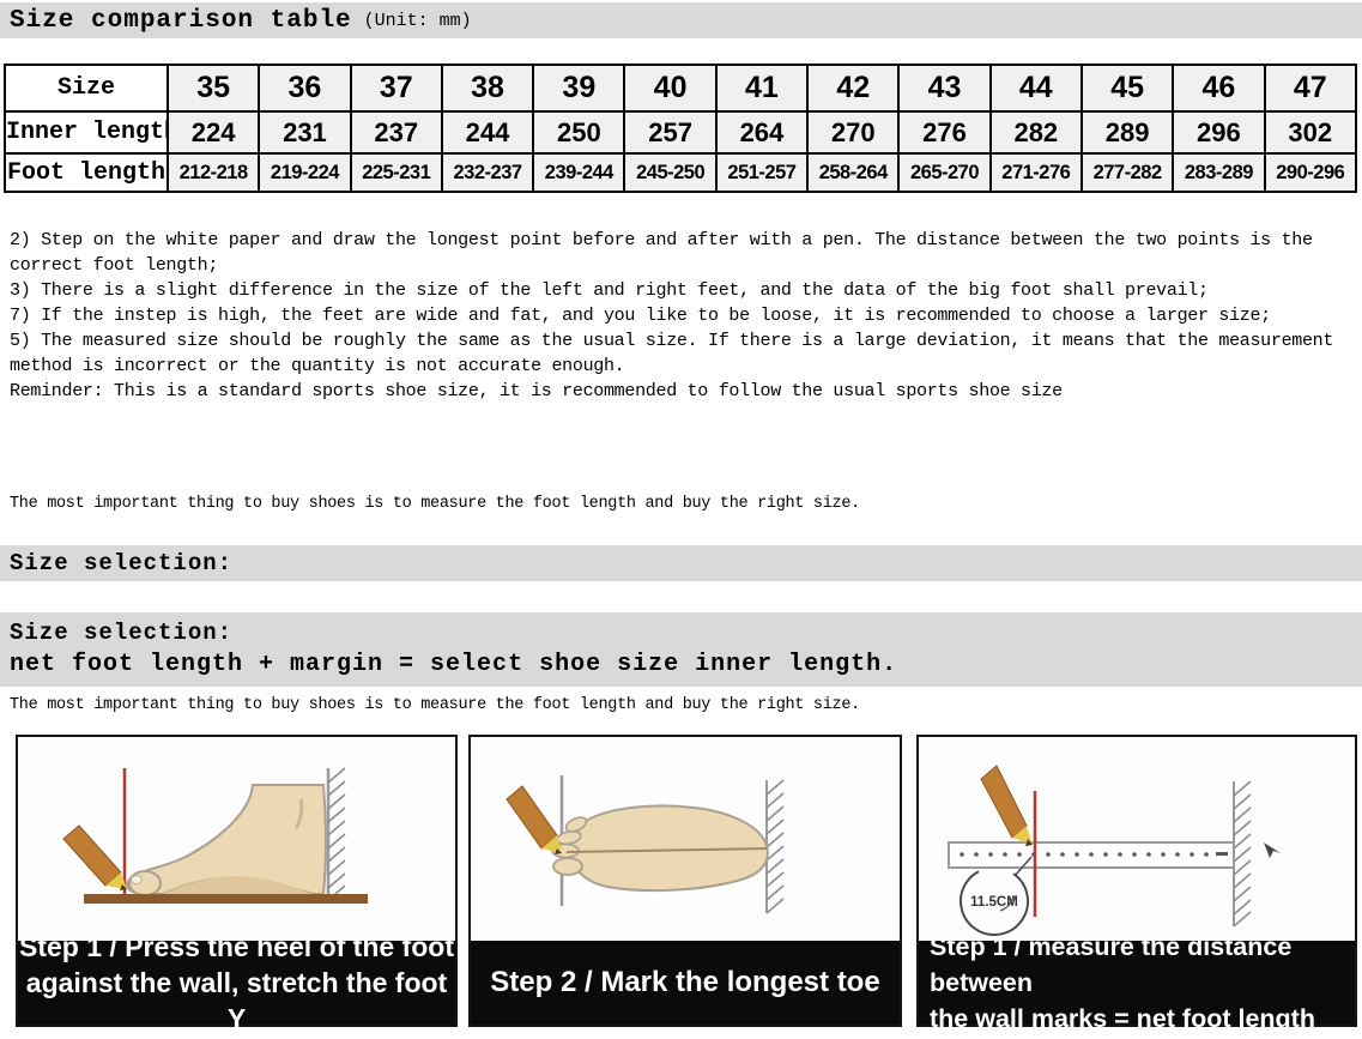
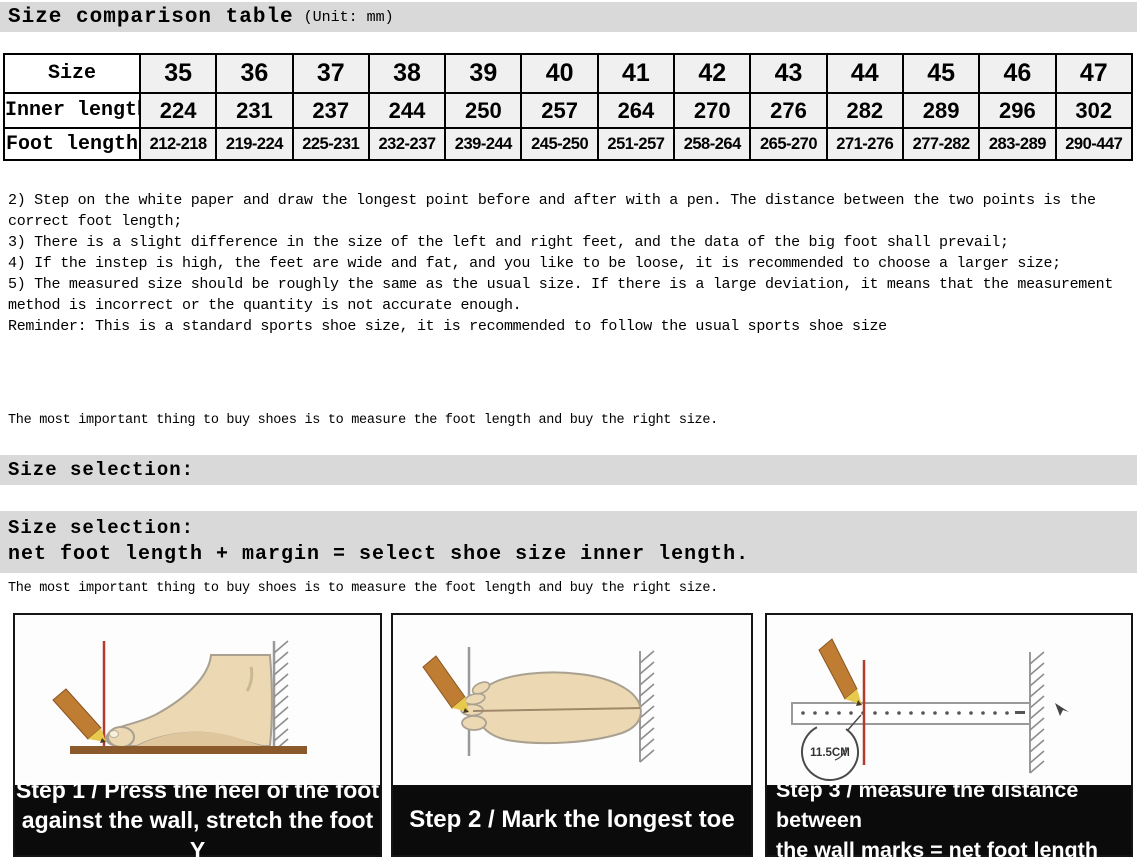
  Size comparison table
  (Unit: mm)
  Size	35	36	37	38	39	40	41	42	43	44	45	46	47
  Inner lengt	224	231	237	244	250	257	264	270	276	282	289	296	302
- Foot length	212-218	219-224	225-231	232-237	239-244	245-250	251-257	258-264	265-270	271-276	277-282	283-289	290-296
+ Foot length	212-218	219-224	225-231	232-237	239-244	245-250	251-257	258-264	265-270	271-276	277-282	283-289	290-447
  2) Step on the white paper and draw the longest point before and after with a pen. The distance between the two points is the correct foot length;
  3) There is a slight difference in the size of the left and right feet, and the data of the big foot shall prevail;
- 7) If the instep is high, the feet are wide and fat, and you like to be loose, it is recommended to choose a larger size;
+ 4) If the instep is high, the feet are wide and fat, and you like to be loose, it is recommended to choose a larger size;
  5) The measured size should be roughly the same as the usual size. If there is a large deviation, it means that the measurement method is incorrect or the quantity is not accurate enough.
  Reminder: This is a standard sports shoe size, it is recommended to follow the usual sports shoe size
  The most important thing to buy shoes is to measure the foot length and buy the right size.
  Size selection:
  Size selection:
  net foot length + margin = select shoe size inner length.
  The most important thing to buy shoes is to measure the foot length and buy the right size.
  Step 1 / Press the heel of the foot
  against the wall, stretch the foot Y
  Step 2 / Mark the longest toe
  11.5CM
- Step 1 / measure the distance between
+ Step 3 / measure the distance between
  the wall marks = net foot length
